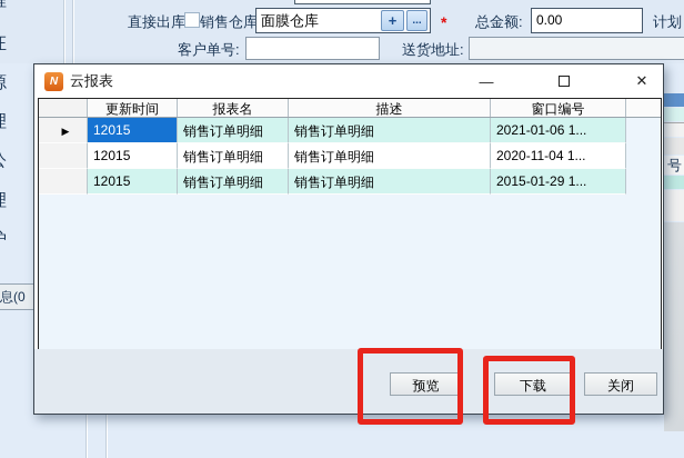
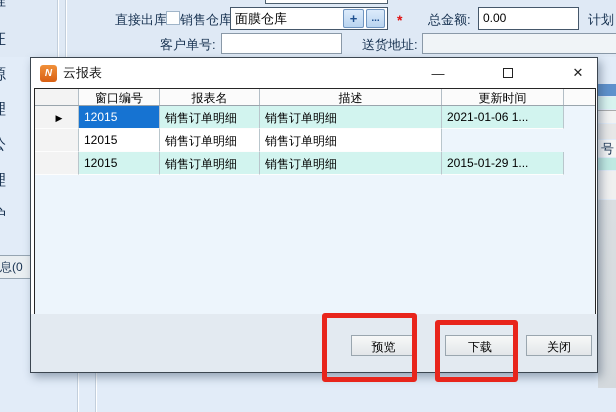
  直接出库
  销售仓库
  面膜仓库
  +
  ...
  *
  总金额:
  0.00
  计划
  客户单号:
  送货地址:
  息(0
  号
  N
  云报表
  —
  ✕
- 更新时间
+ 窗口编号
  报表名
  描述
- 窗口编号
+ 更新时间
  ▶
  12015
  销售订单明细
  销售订单明细
  2021-01-06 1...
  12015
  销售订单明细
  销售订单明细
- 2020-11-04 1...
  12015
  销售订单明细
  销售订单明细
  2015-01-29 1...
  预览
  下载
  关闭
